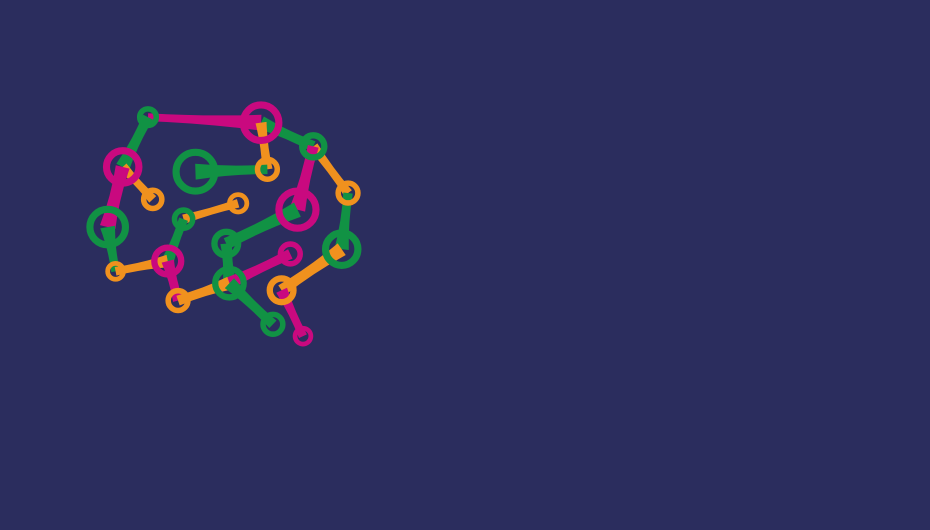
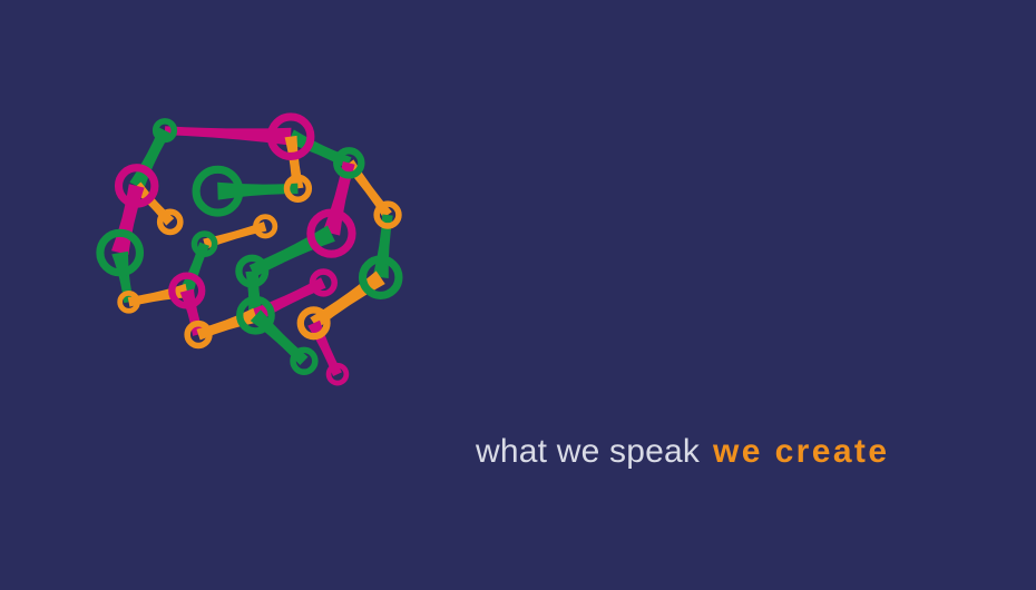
+ what we speak
+ we create
